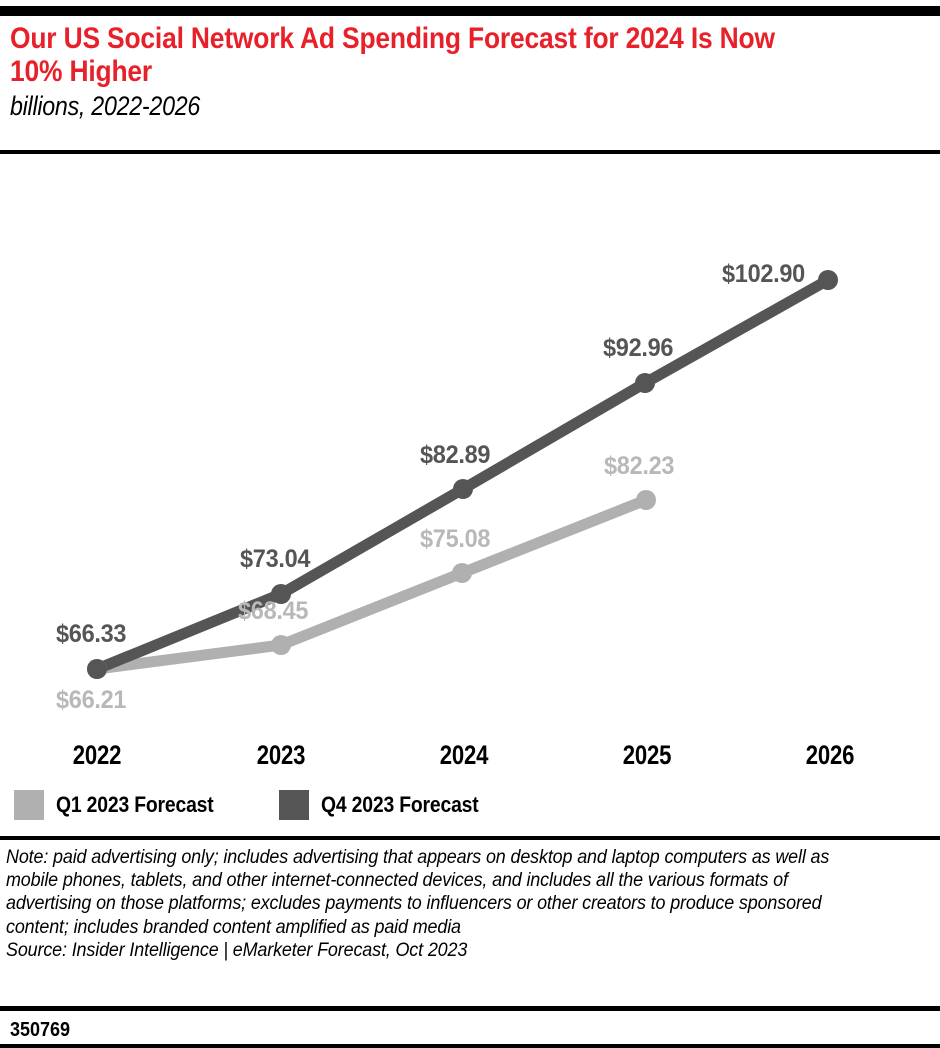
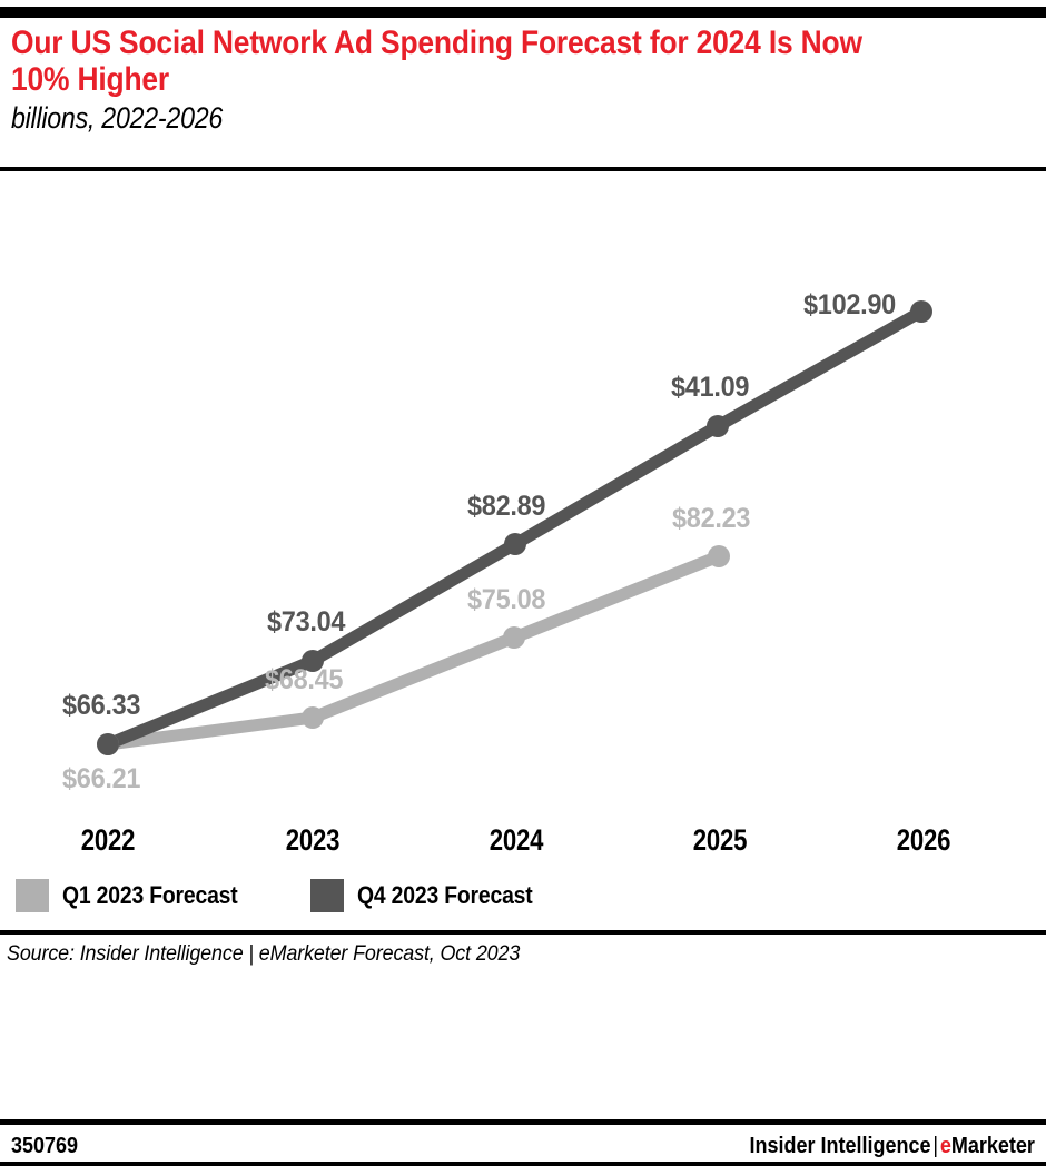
  Our US Social Network Ad Spending Forecast for 2024 Is Now 10% Higher
  billions, 2022-2026
  $66.33
  $73.04
  $82.89
- $92.96
+ $41.09
  $102.90
  $66.21
  $68.45
  $75.08
  $82.23
  2022
  2023
  2024
  2025
  2026
  Q1 2023 Forecast
  Q4 2023 Forecast
- Note: paid advertising only; includes advertising that appears on desktop and laptop computers as well as mobile phones, tablets, and other internet-connected devices, and includes all the various formats of advertising on those platforms; excludes payments to influencers or other creators to produce sponsored content; includes branded content amplified as paid media
  Source: Insider Intelligence | eMarketer Forecast, Oct 2023
  350769
+ Insider Intelligence|eMarketer
